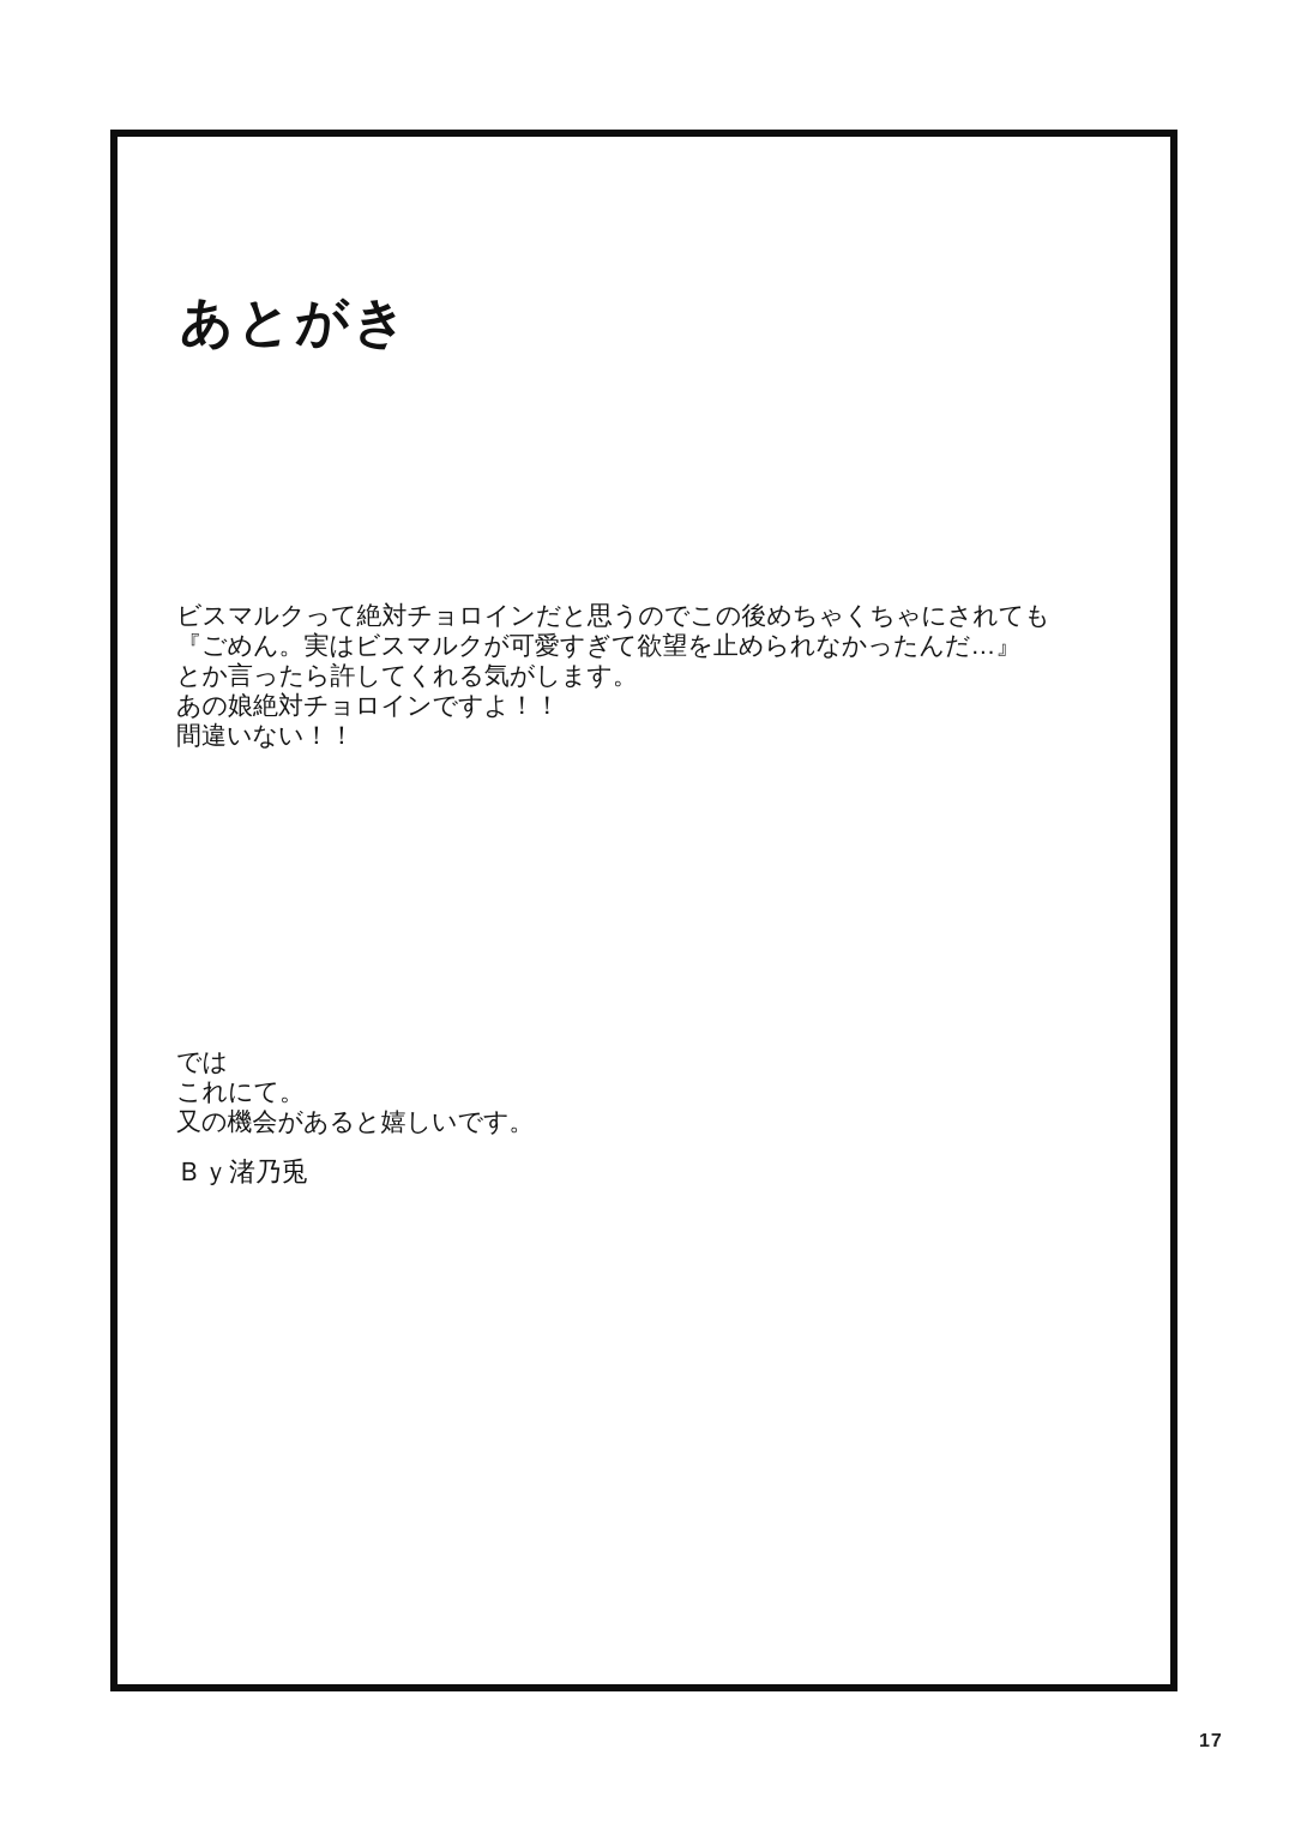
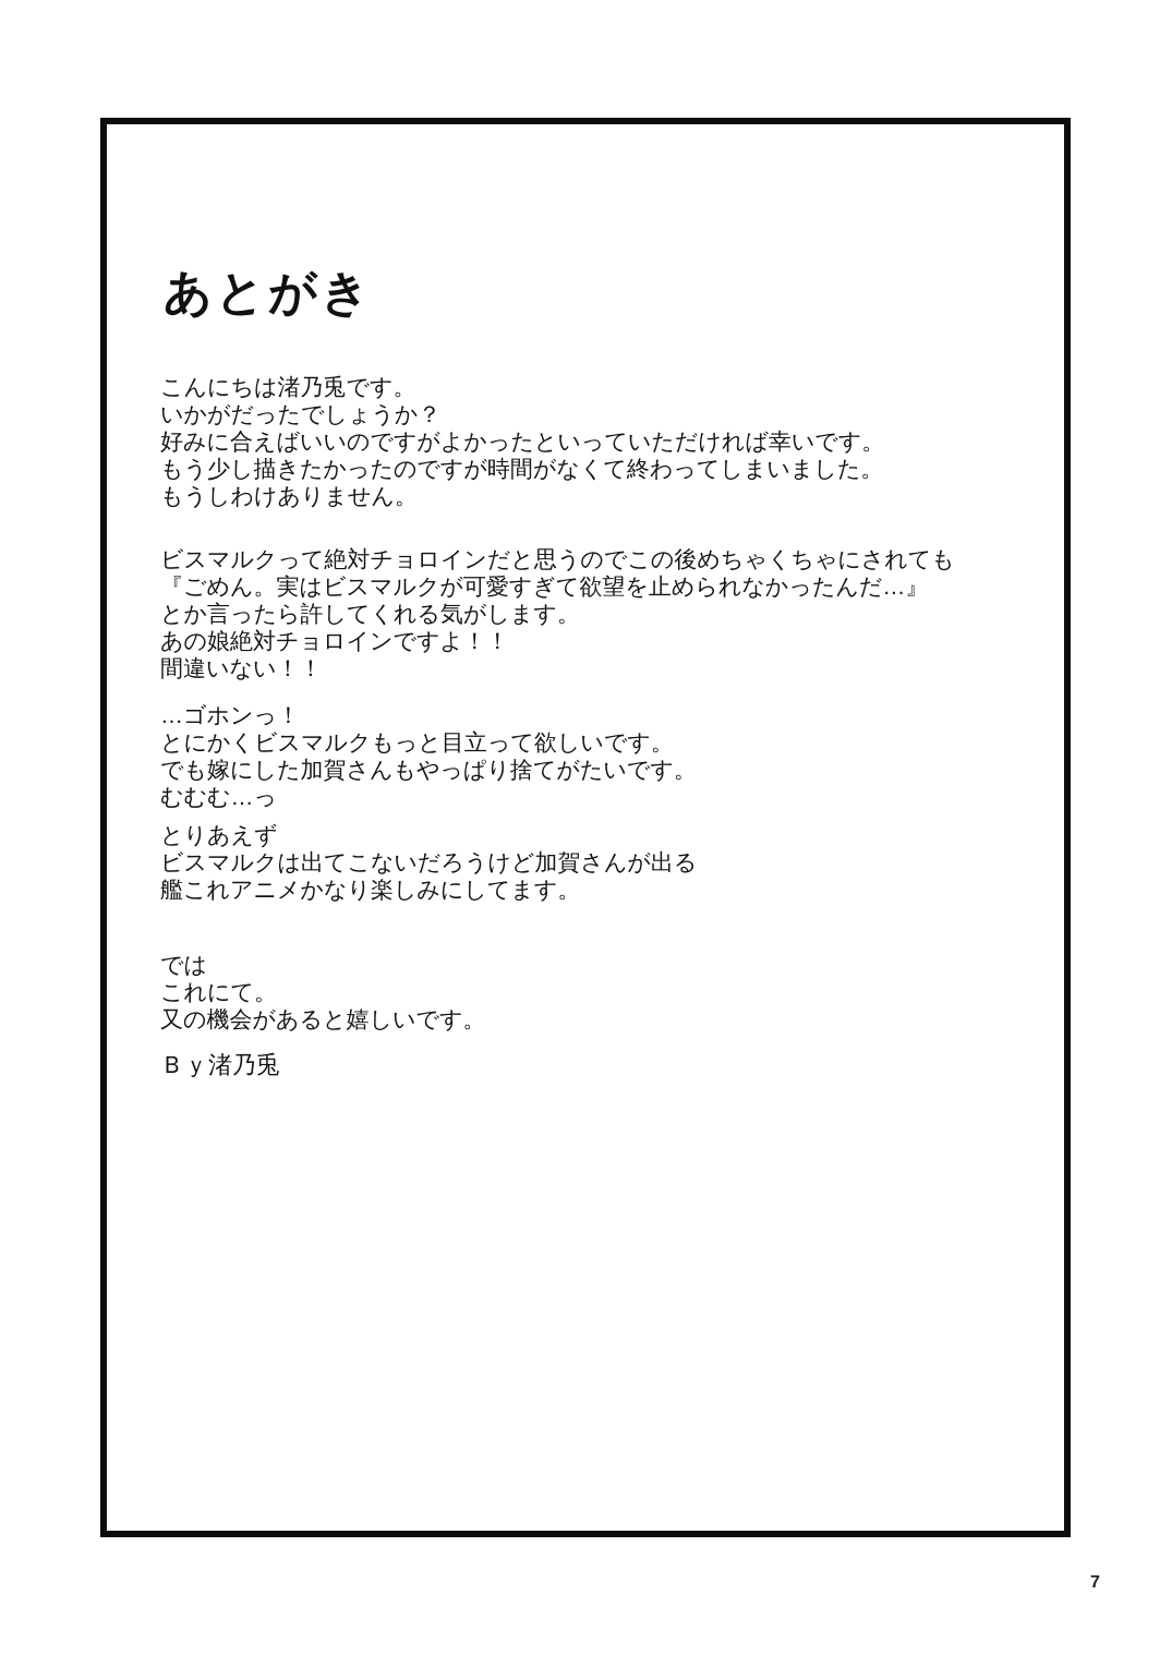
  あとがき
+ こんにちは渚乃兎です。
+ いかがだったでしょうか？
+ 好みに合えばいいのですがよかったといっていただければ幸いです。
+ もう少し描きたかったのですが時間がなくて終わってしまいました。
+ もうしわけありません。
  ビスマルクって絶対チョロインだと思うのでこの後めちゃくちゃにされても
  『ごめん。実はビスマルクが可愛すぎて欲望を止められなかったんだ…』
  とか言ったら許してくれる気がします。
  あの娘絶対チョロインですよ！！
  間違いない！！
+ …ゴホンっ！
+ とにかくビスマルクもっと目立って欲しいです。
+ でも嫁にした加賀さんもやっぱり捨てがたいです。
+ むむむ…っ
+ とりあえず
+ ビスマルクは出てこないだろうけど加賀さんが出る
+ 艦これアニメかなり楽しみにしてます。
  では
  これにて。
  又の機会があると嬉しいです。
  Ｂｙ渚乃兎
- 17
+ 7
